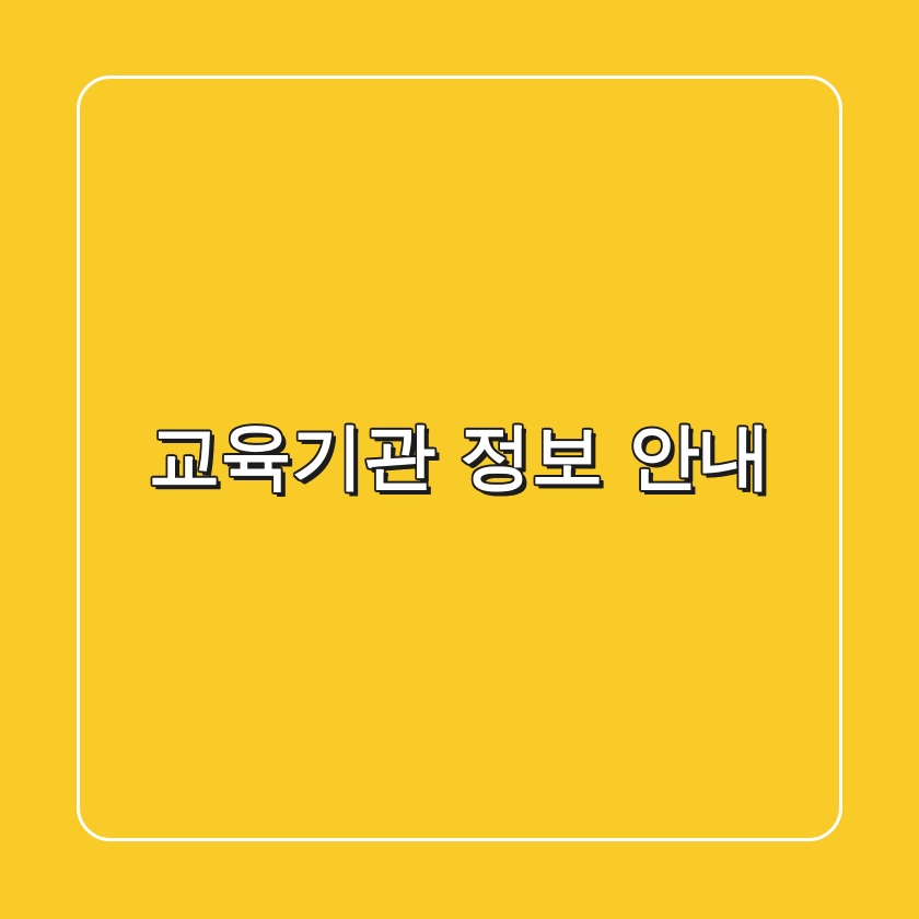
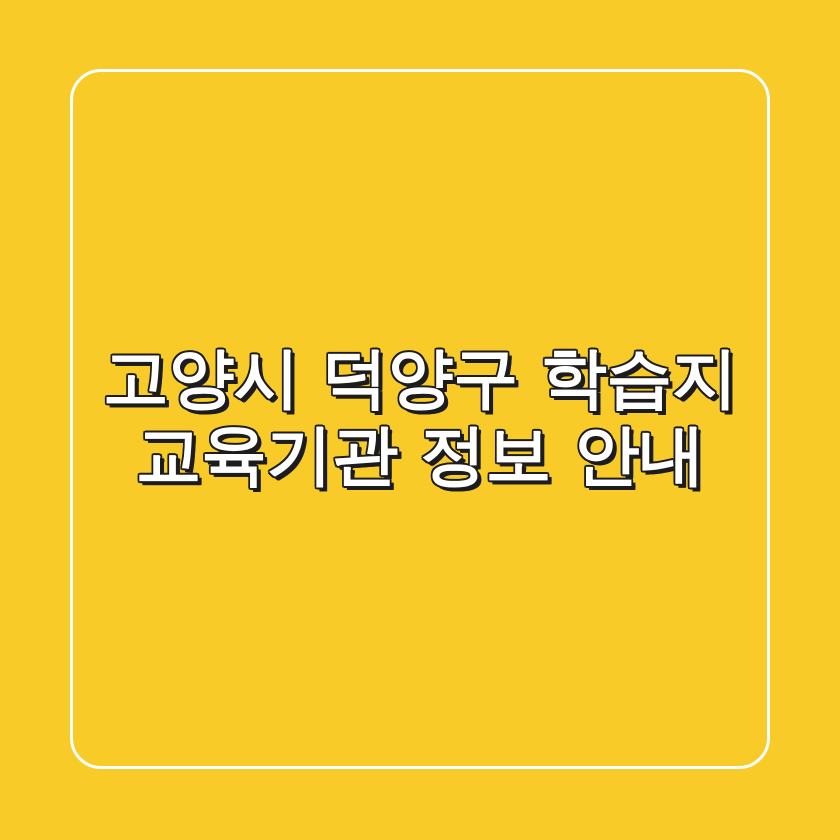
+ 고양시 덕양구 학습지
  교육기관 정보 안내
